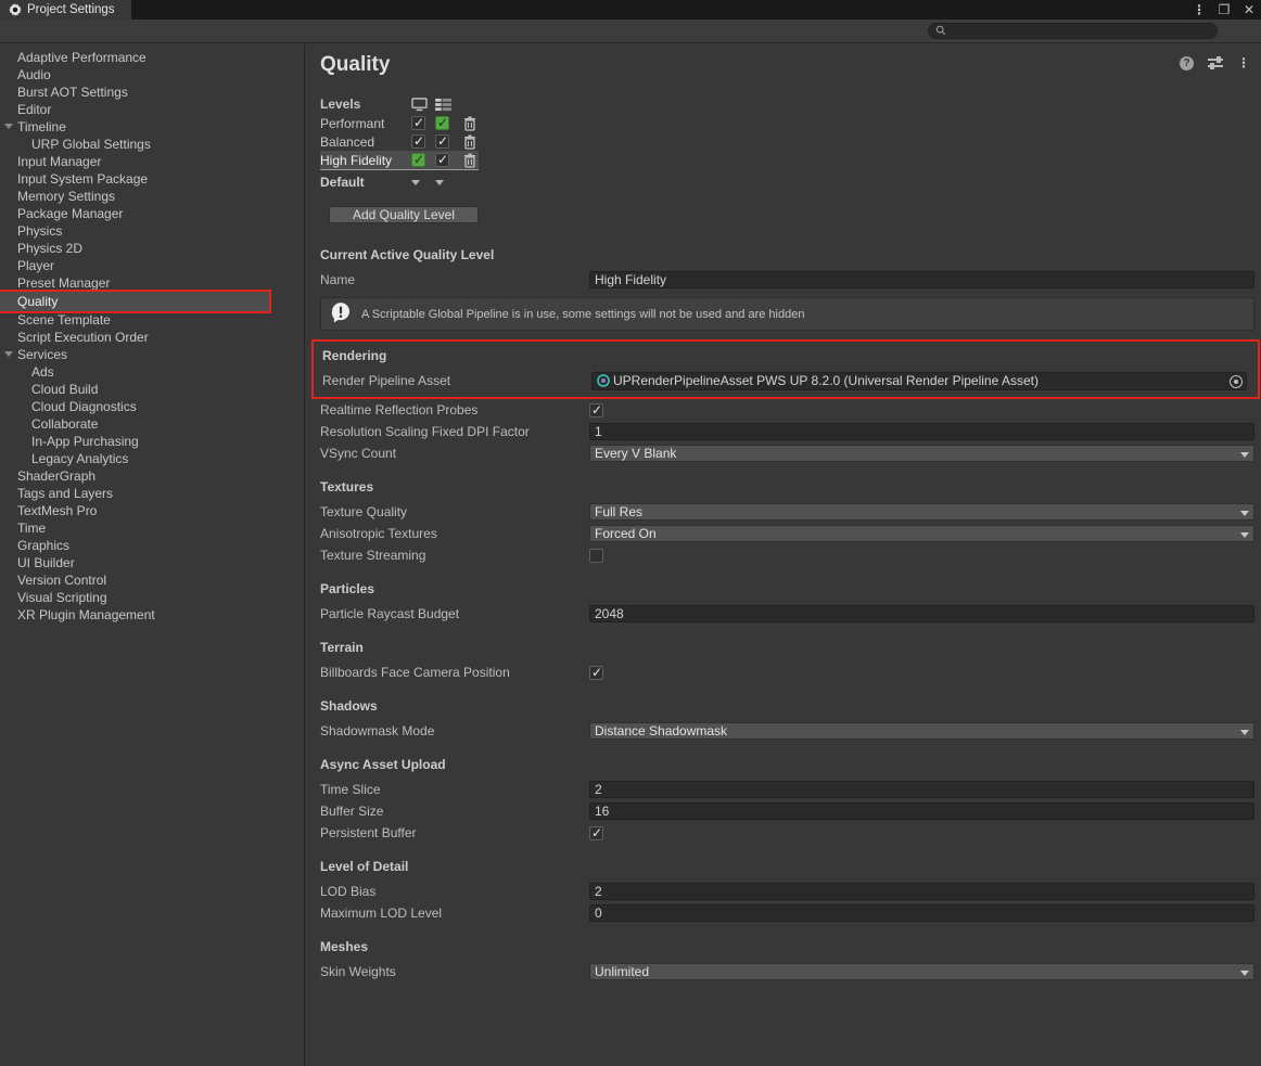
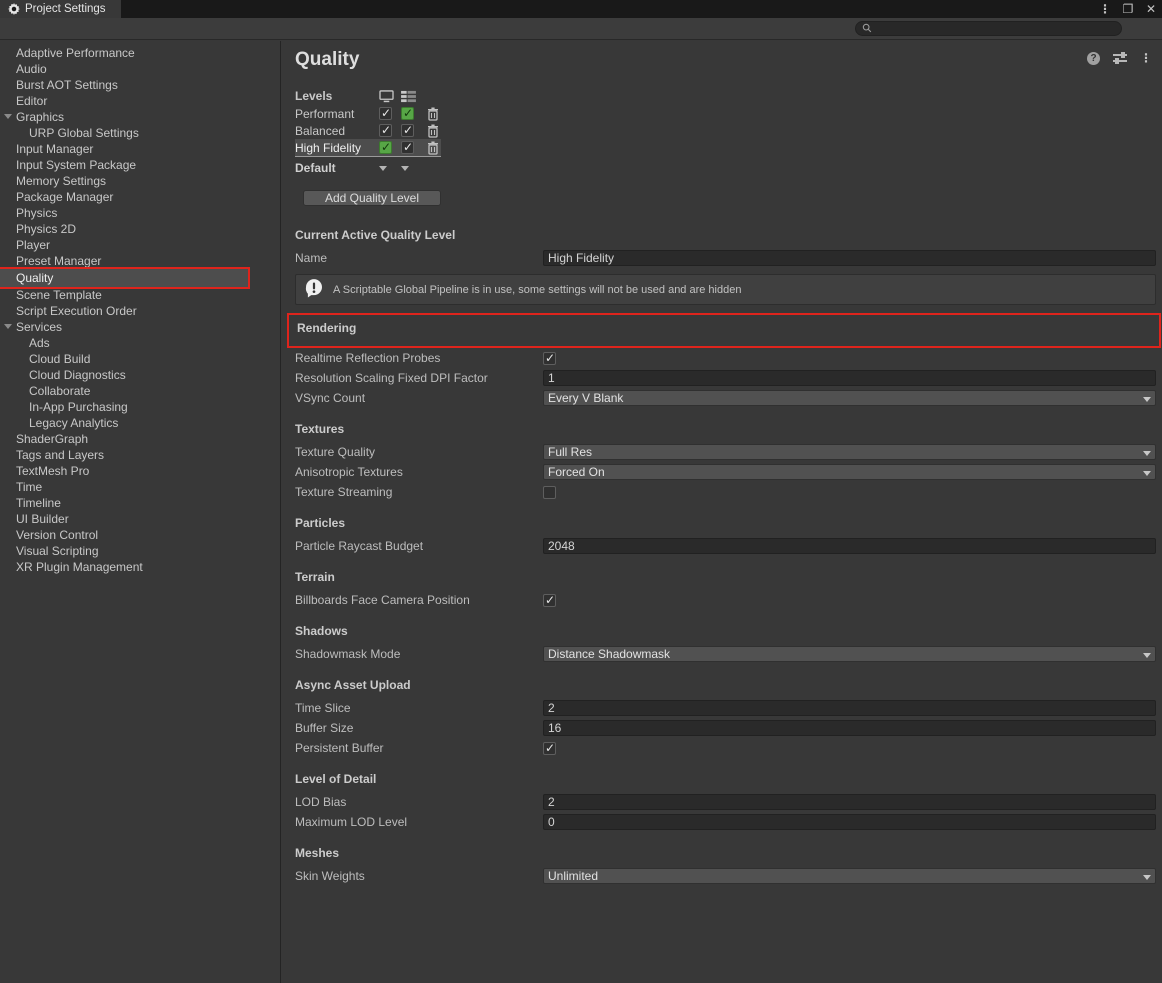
  Project Settings
  ⋮
  ❐
  ✕
  Adaptive Performance
  Audio
  Burst AOT Settings
  Editor
- Timeline
+ Graphics
  URP Global Settings
  Input Manager
  Input System Package
  Memory Settings
  Package Manager
  Physics
  Physics 2D
  Player
  Preset Manager
  Quality
  Scene Template
  Script Execution Order
  Services
  Ads
  Cloud Build
  Cloud Diagnostics
  Collaborate
  In-App Purchasing
  Legacy Analytics
  ShaderGraph
  Tags and Layers
  TextMesh Pro
  Time
- Graphics
+ Timeline
  UI Builder
  Version Control
  Visual Scripting
  XR Plugin Management
  ?
  ⋮
  Quality
  Levels
  Performant
  Balanced
  High Fidelity
  Default
  Add Quality Level
  Current Active Quality Level
  Name
  High Fidelity
  A Scriptable Global Pipeline is in use, some settings will not be used and are hidden
  Rendering
- Render Pipeline Asset
- UPRenderPipelineAsset PWS UP 8.2.0 (Universal Render Pipeline Asset)
  Realtime Reflection Probes
  Resolution Scaling Fixed DPI Factor
  1
  VSync Count
  Every V Blank
  Textures
  Texture Quality
  Full Res
  Anisotropic Textures
  Forced On
  Texture Streaming
  Particles
  Particle Raycast Budget
  2048
  Terrain
  Billboards Face Camera Position
  Shadows
  Shadowmask Mode
  Distance Shadowmask
  Async Asset Upload
  Time Slice
  2
  Buffer Size
  16
  Persistent Buffer
  Level of Detail
  LOD Bias
  2
  Maximum LOD Level
  0
  Meshes
  Skin Weights
  Unlimited
